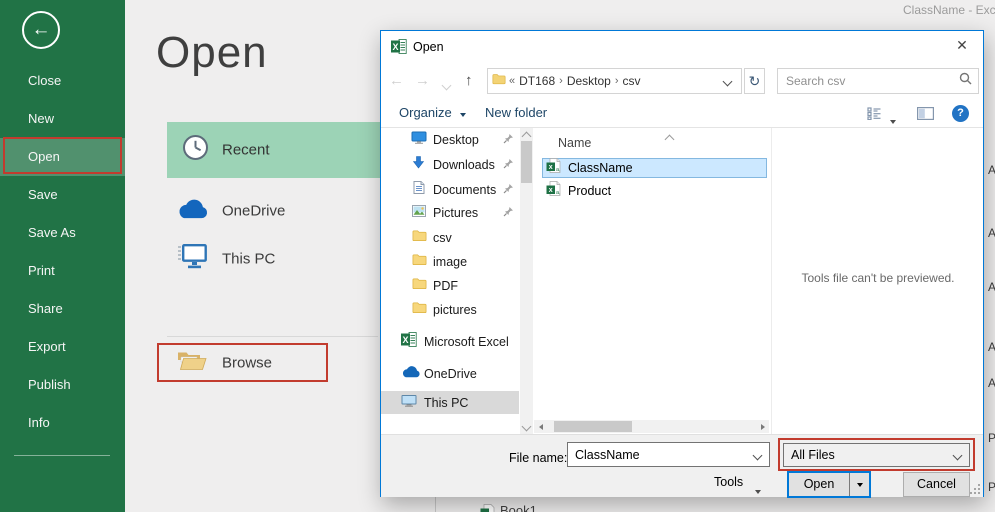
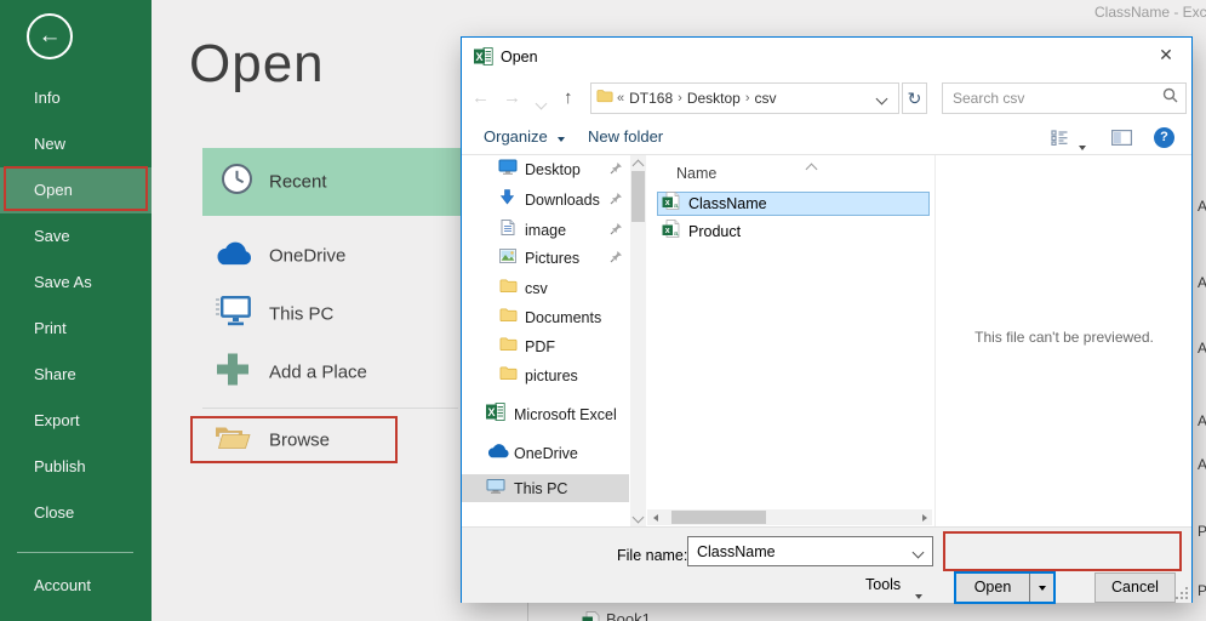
  ClassName - Exc
  ←
- Close
+ Info
  New
  Open
  Save
  Save As
  Print
  Share
  Export
  Publish
- Info
+ Close
+ Account
  Open
  Recent
  OneDrive
  This PC
+ Add a Place
  Browse
  A
  A
  A
  A
  A
  P
  P
  Book1
  X
  Open
  ✕
  ←
  →
  ↑
  «
  DT168
  ›
  Desktop
  ›
  csv
  ↻
  Search csv
  Organize
  New folder
  ?
  Desktop
  Downloads
- Documents
+ image
  Pictures
  csv
- image
+ Documents
  PDF
  pictures
  X
  Microsoft Excel
  OneDrive
  This PC
  Name
  ClassName
  Product
- Tools file can't be previewed.
+ This file can't be previewed.
  File name:
  ClassName
- All Files
  Tools
  Open
  Cancel
